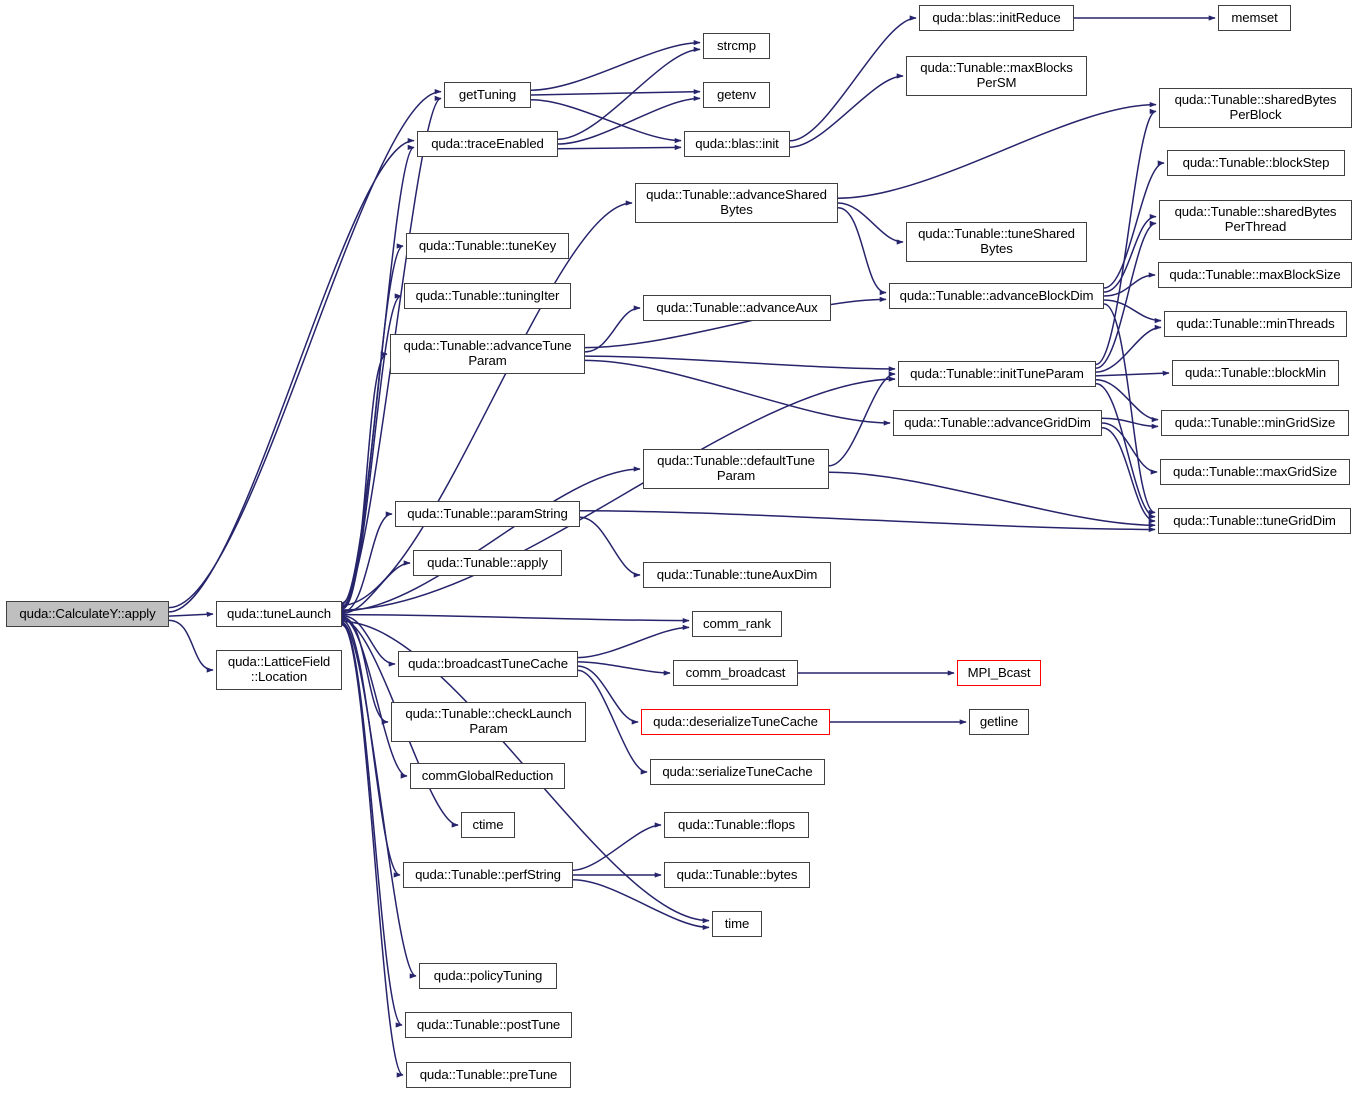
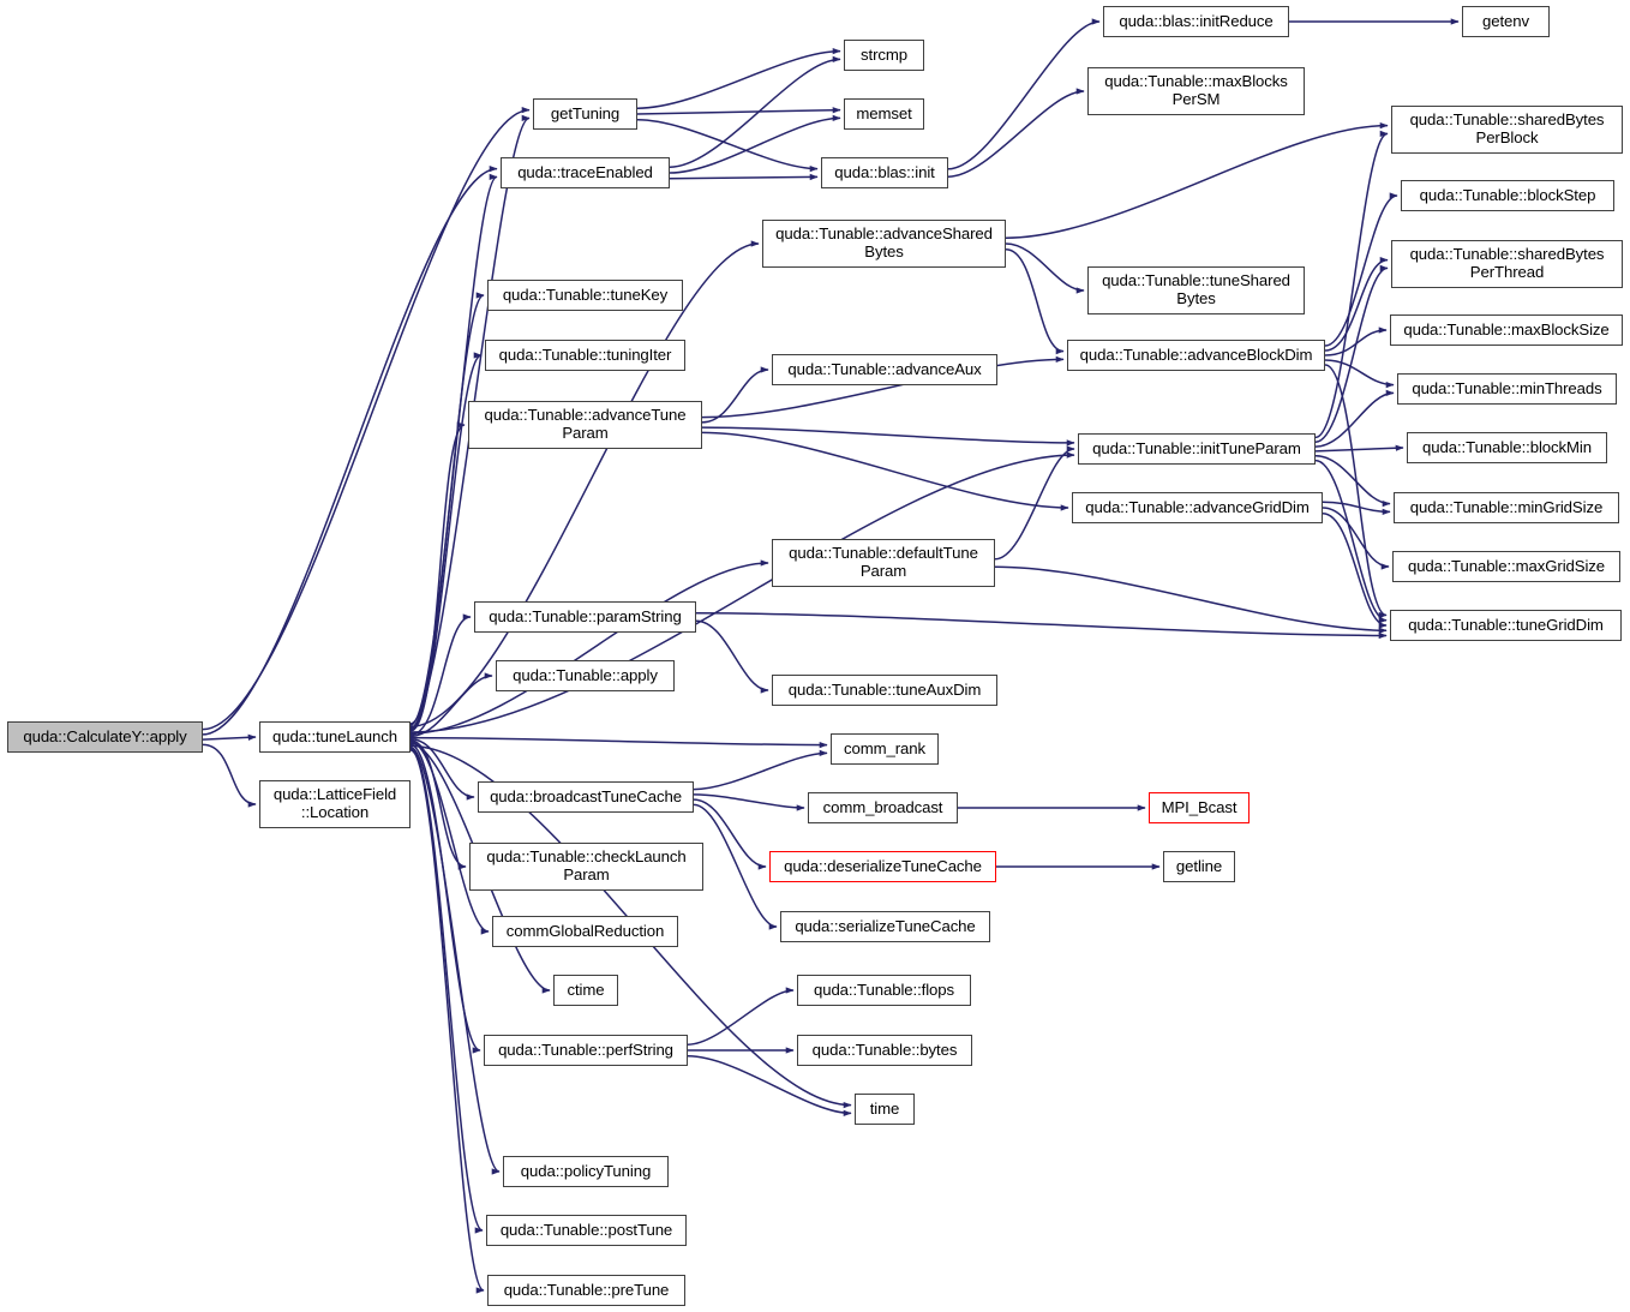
  quda::CalculateY::apply
  quda::tuneLaunch
  quda::LatticeField
  ::Location
  getTuning
  quda::traceEnabled
  strcmp
- getenv
+ memset
  quda::blas::init
  quda::blas::initReduce
- memset
+ getenv
  quda::Tunable::maxBlocks
  PerSM
  quda::Tunable::sharedBytes
  PerBlock
  quda::Tunable::blockStep
  quda::Tunable::sharedBytes
  PerThread
  quda::Tunable::maxBlockSize
  quda::Tunable::minThreads
  quda::Tunable::blockMin
  quda::Tunable::minGridSize
  quda::Tunable::maxGridSize
  quda::Tunable::tuneGridDim
  quda::Tunable::advanceShared
  Bytes
  quda::Tunable::tuneShared
  Bytes
  quda::Tunable::advanceBlockDim
  quda::Tunable::initTuneParam
  quda::Tunable::advanceGridDim
  quda::Tunable::tuneKey
  quda::Tunable::tuningIter
  quda::Tunable::advanceTune
  Param
  quda::Tunable::advanceAux
  quda::Tunable::defaultTune
  Param
  quda::Tunable::paramString
  quda::Tunable::tuneAuxDim
  quda::Tunable::apply
  comm_rank
  quda::broadcastTuneCache
  comm_broadcast
  MPI_Bcast
  quda::Tunable::checkLaunch
  Param
  quda::deserializeTuneCache
  getline
  commGlobalReduction
  quda::serializeTuneCache
  ctime
  quda::Tunable::flops
  quda::Tunable::perfString
  quda::Tunable::bytes
  time
  quda::policyTuning
  quda::Tunable::postTune
  quda::Tunable::preTune
